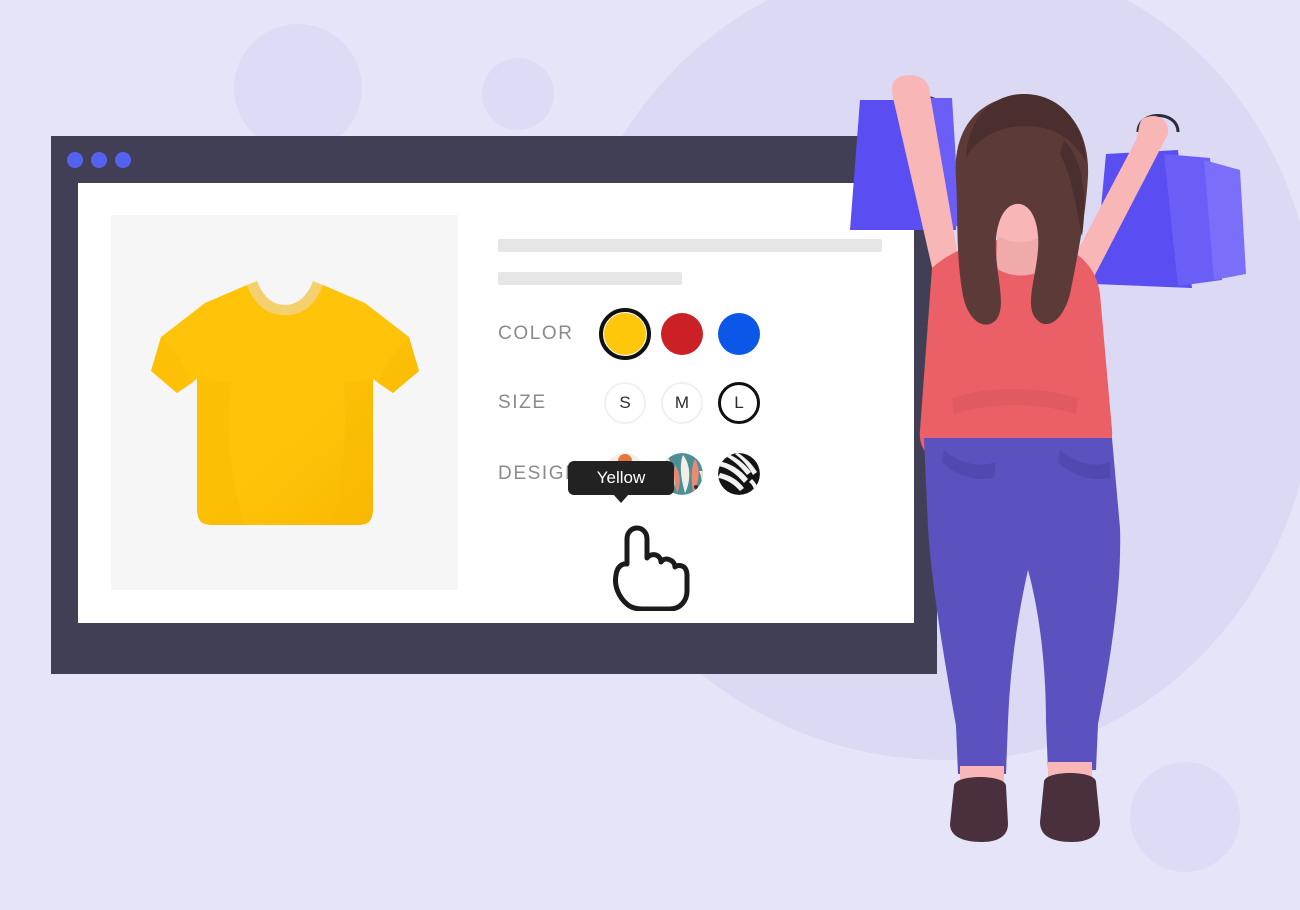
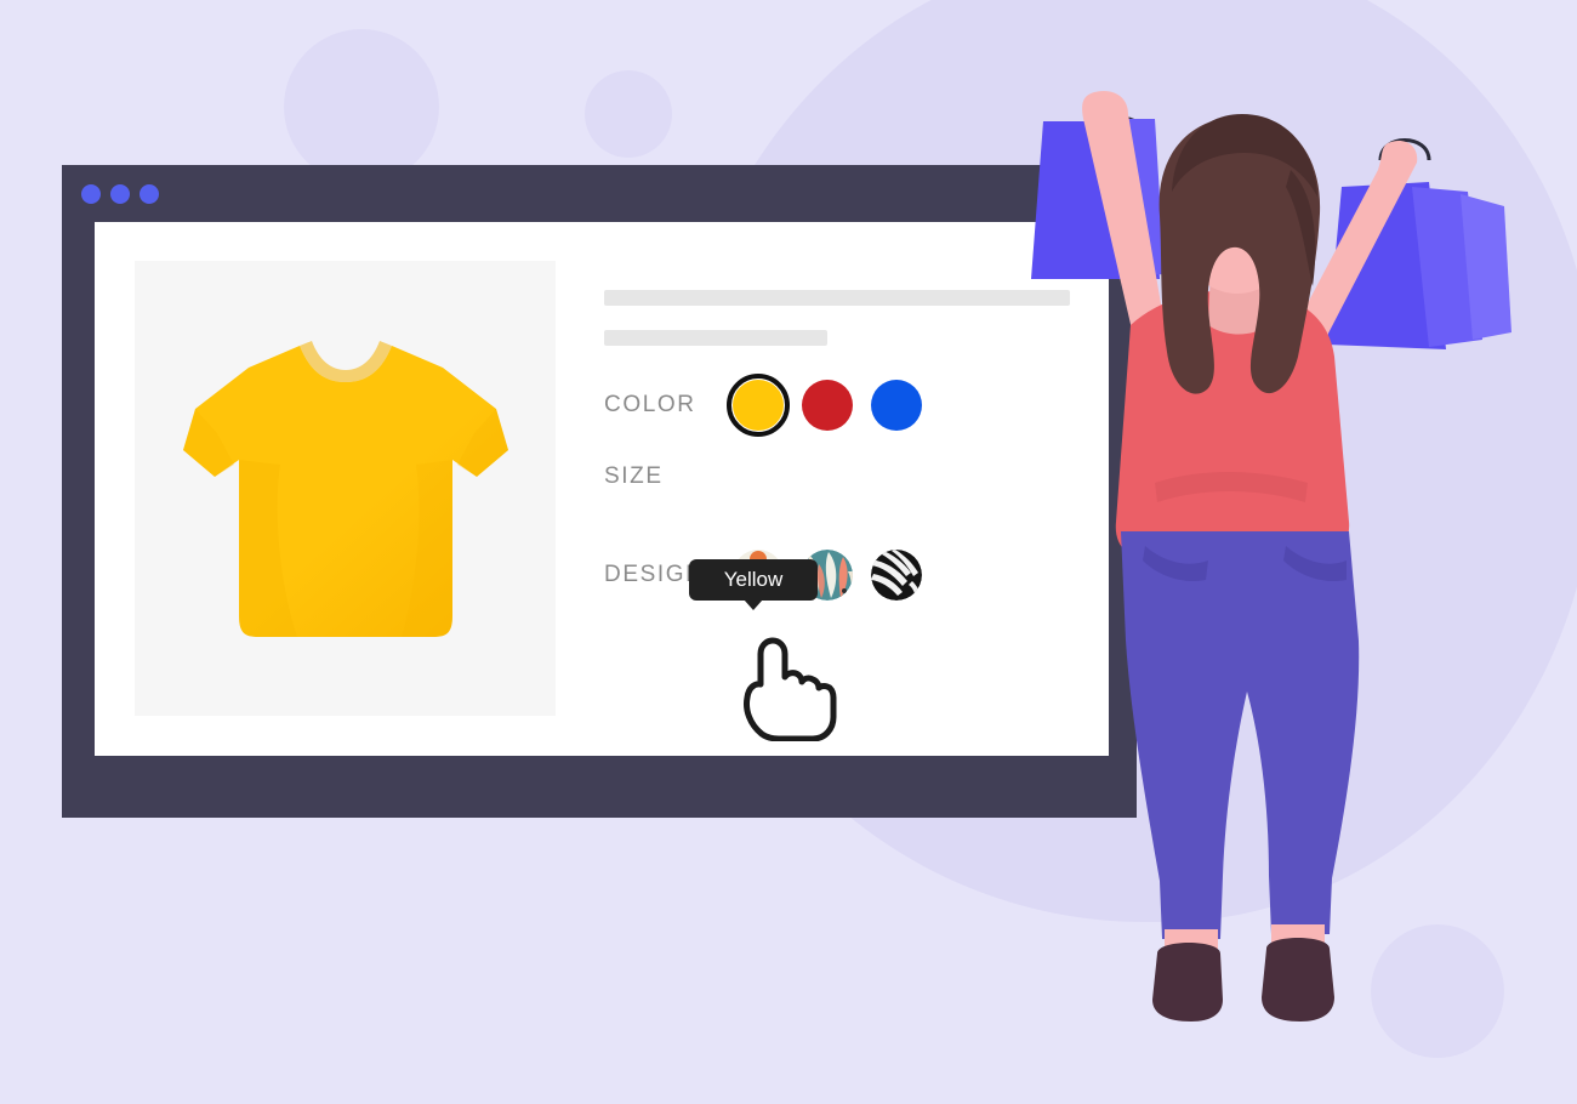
  COLOR
  SIZE
- S
- M
- L
  DESIG
  Yellow
